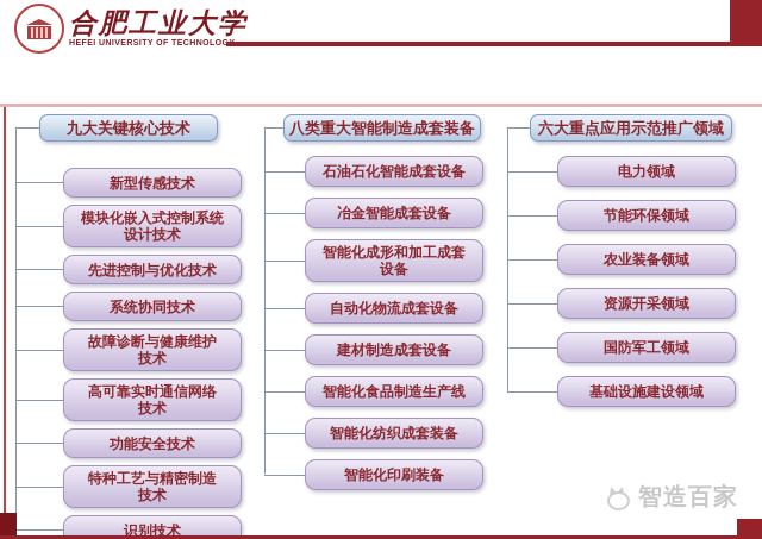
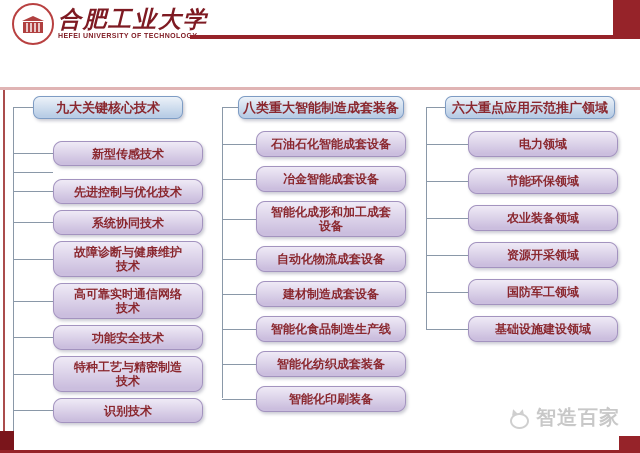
  合肥工业大学
  九大关键核心技术
  新型传感技术
- 模块化嵌入式控制系统
- 设计技术
  先进控制与优化技术
  系统协同技术
  故障诊断与健康维护
  技术
  高可靠实时通信网络
  技术
  功能安全技术
  特种工艺与精密制造
  技术
  识别技术
  八类重大智能制造成套装备
  石油石化智能成套设备
  冶金智能成套设备
  智能化成形和加工成套
  设备
  自动化物流成套设备
  建材制造成套设备
  智能化食品制造生产线
  智能化纺织成套装备
  智能化印刷装备
  六大重点应用示范推广领域
  电力领域
  节能环保领域
  农业装备领域
  资源开采领域
  国防军工领域
  基础设施建设领域
  智造百家
